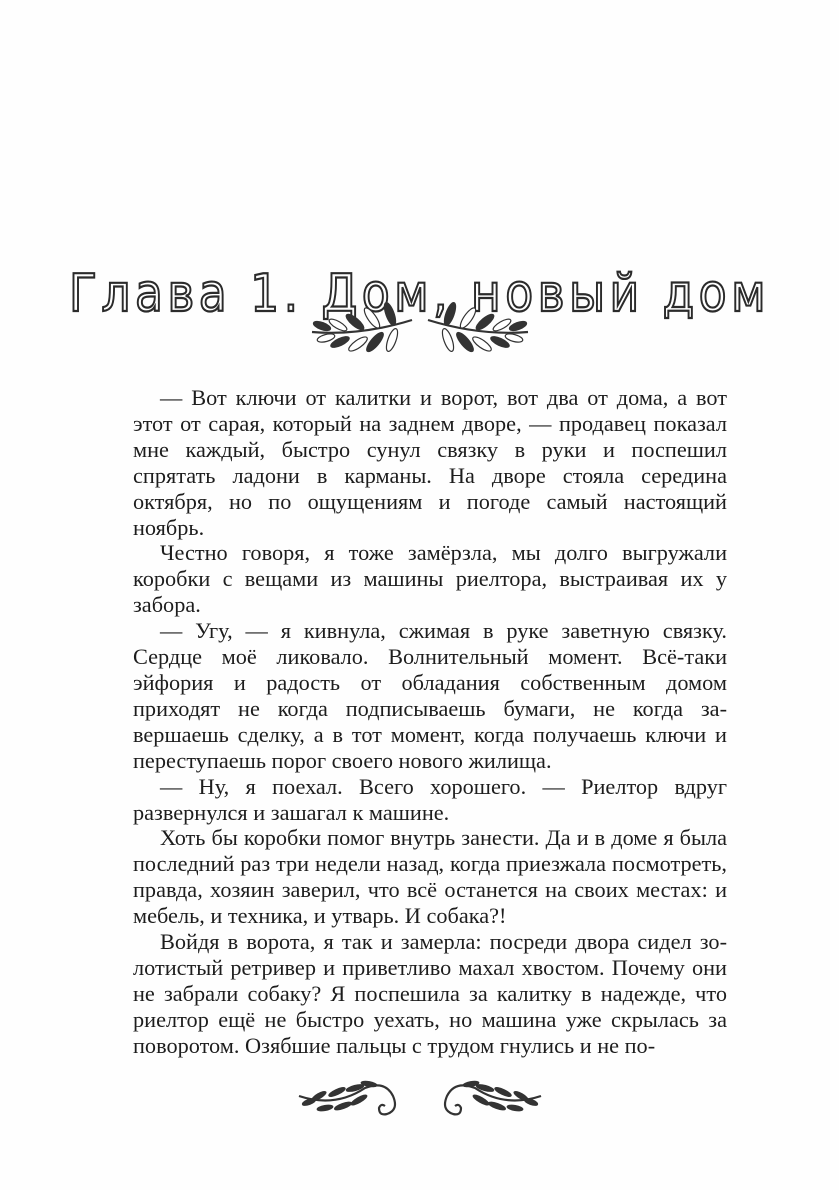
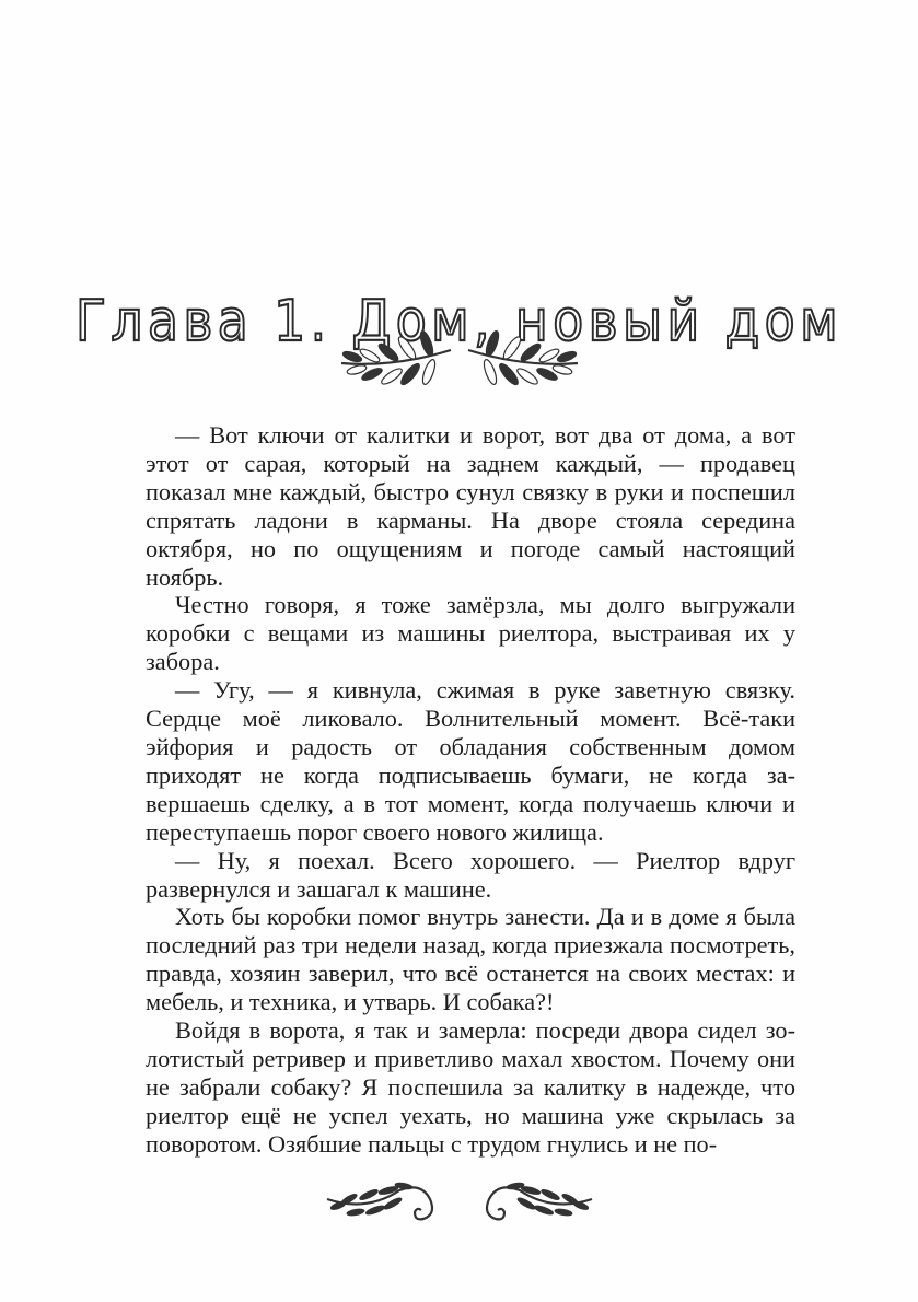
  Глава 1. Дом, новый дом
- — Вот ключи от калитки и ворот, вот два от дома, а вот этот от сарая, который на заднем дворе, — прода­вец показал мне каждый, быстро сунул связку в руки и поспешил спрятать ладони в карманы. На дворе стоя­ла середина октября, но по ощущениям и погоде самый настоящий ноябрь.
+ — Вот ключи от калитки и ворот, вот два от дома, а вот этот от сарая, который на заднем каждый, — прода­вец показал мне каждый, быстро сунул связку в руки и поспешил спрятать ладони в карманы. На дворе стоя­ла середина октября, но по ощущениям и погоде самый настоящий ноябрь.
  Честно говоря, я тоже замёрзла, мы долго выгружали коробки с вещами из машины риелтора, выстраивая их у забора.
  — Угу, — я кивнула, сжимая в руке заветную связку. Сердце моё ликовало. Волнительный момент. Всё-таки эйфория и радость от обладания собственным домом приходят не когда подписываешь бумаги, не когда за­вершаешь сделку, а в тот момент, когда получаешь клю­чи и переступаешь порог своего нового жилища.
  — Ну, я поехал. Всего хорошего. — Риелтор вдруг развернулся и зашагал к машине.
  Хоть бы коробки помог внутрь занести. Да и в доме я была последний раз три недели назад, когда приезжала по­смотреть, правда, хозяин заверил, что всё останется на сво­их местах: и мебель, и техника, и утварь. И собака?!
- Войдя в ворота, я так и замерла: посреди двора сидел зо­лотистый ретривер и приветливо махал хвостом. Почему они не забрали собаку? Я поспешила за калитку в надежде, что риелтор ещё не быстро уехать, но машина уже скрылась за поворотом. Озябшие пальцы с трудом гнулись и не по-
+ Войдя в ворота, я так и замерла: посреди двора сидел зо­лотистый ретривер и приветливо махал хвостом. Почему они не забрали собаку? Я поспешила за калитку в надежде, что риелтор ещё не успел уехать, но машина уже скрылась за поворотом. Озябшие пальцы с трудом гнулись и не по-
